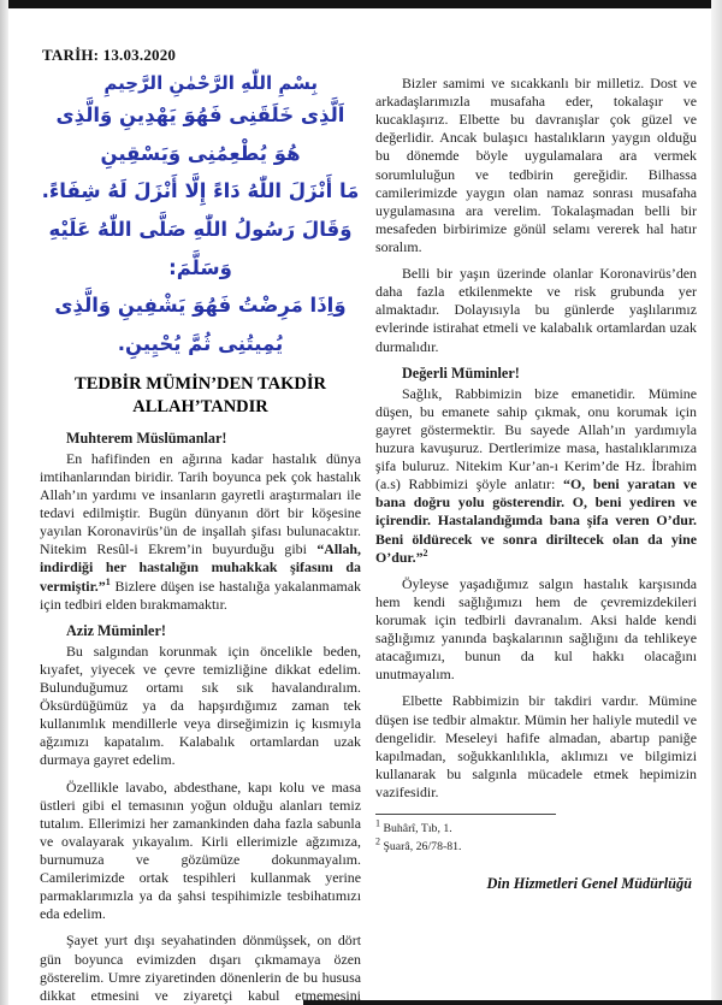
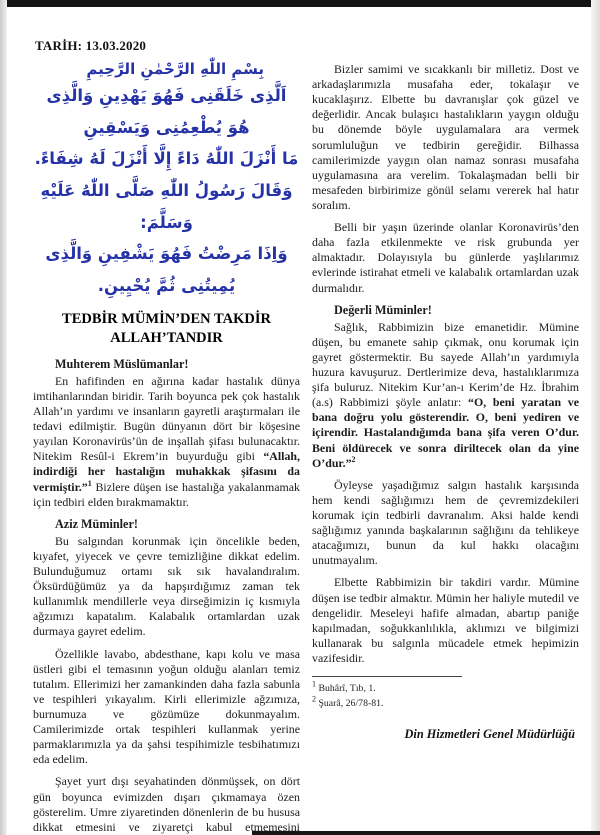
  TARİH: 13.03.2020
  بِسْمِ اللّٰهِ الرَّحْمٰنِ الرَّحِيمِ
  اَلَّذِى خَلَقَنِى فَهُوَ يَهْدِينِ وَالَّذِى هُوَ يُطْعِمُنِى وَيَسْقِينِ
  مَا أَنْزَلَ اللّٰهُ دَاءً إِلَّا أَنْزَلَ لَهُ شِفَاءً.
  وَقَالَ رَسُولُ اللّٰهِ صَلَّى اللّٰهُ عَلَيْهِ وَسَلَّمَ:
  وَاِذَا مَرِضْتُ فَهُوَ يَشْفِينِ وَالَّذِى يُمِيتُنِى ثُمَّ يُحْيِينِ.
  TEDBİR MÜMİN’DEN TAKDİR ALLAH’TANDIR
  Muhterem Müslümanlar!
  En hafifinden en ağırına kadar hastalık dünya imtihanlarından biridir. Tarih boyunca pek çok hastalık Allah’ın yardımı ve insanların gayretli araştırmaları ile tedavi edilmiştir. Bugün dünyanın dört bir köşesine yayılan Koronavirüs’ün de inşallah şifası bulunacaktır. Nitekim Resûl-i Ekrem’in buyurduğu gibi “Allah, indirdiği her hastalığın muhakkak şifasını da vermiştir.”1 Bizlere düşen ise hastalığa yakalanmamak için tedbiri elden bırakmamaktır.
  Aziz Müminler!
  Bu salgından korunmak için öncelikle beden, kıyafet, yiyecek ve çevre temizliğine dikkat edelim. Bulunduğumuz ortamı sık sık havalandıralım. Öksürdüğümüz ya da hapşırdığımız zaman tek kullanımlık mendillerle veya dirseğimizin iç kısmıyla ağzımızı kapatalım. Kalabalık ortamlardan uzak durmaya gayret edelim.
- Özellikle lavabo, abdesthane, kapı kolu ve masa üstleri gibi el temasının yoğun olduğu alanları temiz tutalım. Ellerimizi her zamankinden daha fazla sabunla ve ovalayarak yıkayalım. Kirli ellerimizle ağzımıza, burnumuza ve gözümüze dokunmayalım. Camilerimizde ortak tespihleri kullanmak yerine parmaklarımızla ya da şahsi tespihimizle tesbihatımızı eda edelim.
+ Özellikle lavabo, abdesthane, kapı kolu ve masa üstleri gibi el temasının yoğun olduğu alanları temiz tutalım. Ellerimizi her zamankinden daha fazla sabunla ve tespihleri yıkayalım. Kirli ellerimizle ağzımıza, burnumuza ve gözümüze dokunmayalım. Camilerimizde ortak tespihleri kullanmak yerine parmaklarımızla ya da şahsi tespihimizle tesbihatımızı eda edelim.
  Şayet yurt dışı seyahatinden dönmüşsek, on dört gün boyunca evimizden dışarı çıkmamaya özen gösterelim. Umre ziyaretinden dönenlerin de bu hususa dikkat etmesini ve ziyaretçi kabul etmemesini
  Bizler samimi ve sıcakkanlı bir milletiz. Dost ve arkadaşlarımızla musafaha eder, tokalaşır ve kucaklaşırız. Elbette bu davranışlar çok güzel ve değerlidir. Ancak bulaşıcı hastalıkların yaygın olduğu bu dönemde böyle uygulamalara ara vermek sorumluluğun ve tedbirin gereğidir. Bilhassa camilerimizde yaygın olan namaz sonrası musafaha uygulamasına ara verelim. Tokalaşmadan belli bir mesafeden birbirimize gönül selamı vererek hal hatır soralım.
  Belli bir yaşın üzerinde olanlar Koronavirüs’den daha fazla etkilenmekte ve risk grubunda yer almaktadır. Dolayısıyla bu günlerde yaşlılarımız evlerinde istirahat etmeli ve kalabalık ortamlardan uzak durmalıdır.
  Değerli Müminler!
- Sağlık, Rabbimizin bize emanetidir. Mümine düşen, bu emanete sahip çıkmak, onu korumak için gayret göstermektir. Bu sayede Allah’ın yardımıyla huzura kavuşuruz. Dertlerimize masa, hastalıklarımıza şifa buluruz. Nitekim Kur’an-ı Kerim’de Hz. İbrahim (a.s) Rabbimizi şöyle anlatır: “O, beni yaratan ve bana doğru yolu gösterendir. O, beni yediren ve içirendir. Hastalandığımda bana şifa veren O’dur. Beni öldürecek ve sonra diriltecek olan da yine O’dur.”2
+ Sağlık, Rabbimizin bize emanetidir. Mümine düşen, bu emanete sahip çıkmak, onu korumak için gayret göstermektir. Bu sayede Allah’ın yardımıyla huzura kavuşuruz. Dertlerimize deva, hastalıklarımıza şifa buluruz. Nitekim Kur’an-ı Kerim’de Hz. İbrahim (a.s) Rabbimizi şöyle anlatır: “O, beni yaratan ve bana doğru yolu gösterendir. O, beni yediren ve içirendir. Hastalandığımda bana şifa veren O’dur. Beni öldürecek ve sonra diriltecek olan da yine O’dur.”2
  Öyleyse yaşadığımız salgın hastalık karşısında hem kendi sağlığımızı hem de çevremizdekileri korumak için tedbirli davranalım. Aksi halde kendi sağlığımız yanında başkalarının sağlığını da tehlikeye atacağımızı, bunun da kul hakkı olacağını unutmayalım.
  Elbette Rabbimizin bir takdiri vardır. Mümine düşen ise tedbir almaktır. Mümin her haliyle mutedil ve dengelidir. Meseleyi hafife almadan, abartıp paniğe kapılmadan, soğukkanlılıkla, aklımızı ve bilgimizi kullanarak bu salgınla mücadele etmek hepimizin vazifesidir.
  1 Buhârî, Tıb, 1.
  2 Şuarâ, 26/78-81.
  Din Hizmetleri Genel Müdürlüğü
